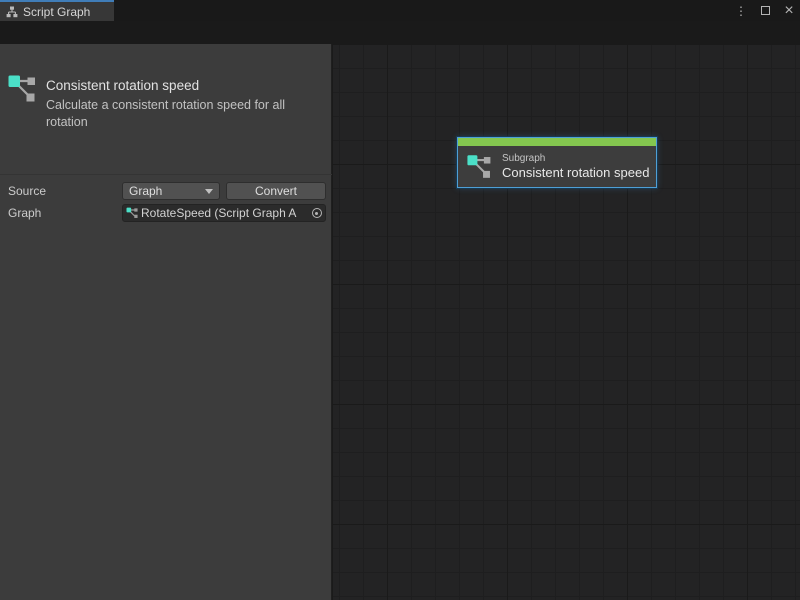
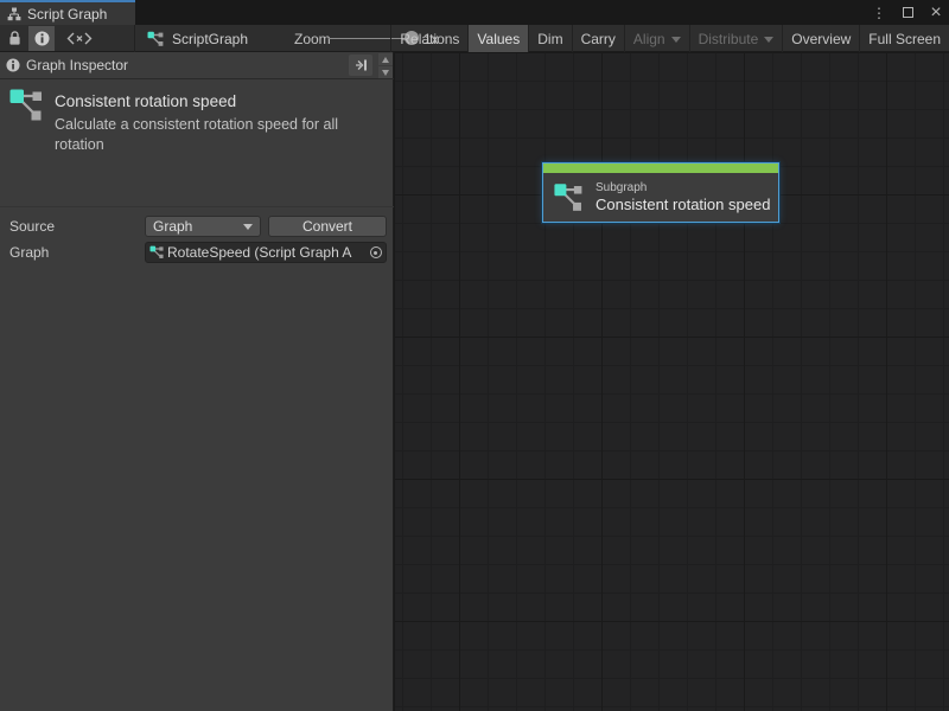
  Script Graph
  ⋮
  ×
+ ScriptGraph
+ Zoom
+ 1x
+ Relations
+ Values
+ Dim
+ Carry
+ Align
+ Distribute
+ Overview
+ Full Screen
+ Graph Inspector
  Consistent rotation speed
  Calculate a consistent rotation speed for all rotation
  Source
  Graph
  Convert
  Graph
  RotateSpeed (Script Graph A
  Subgraph
  Consistent rotation speed
